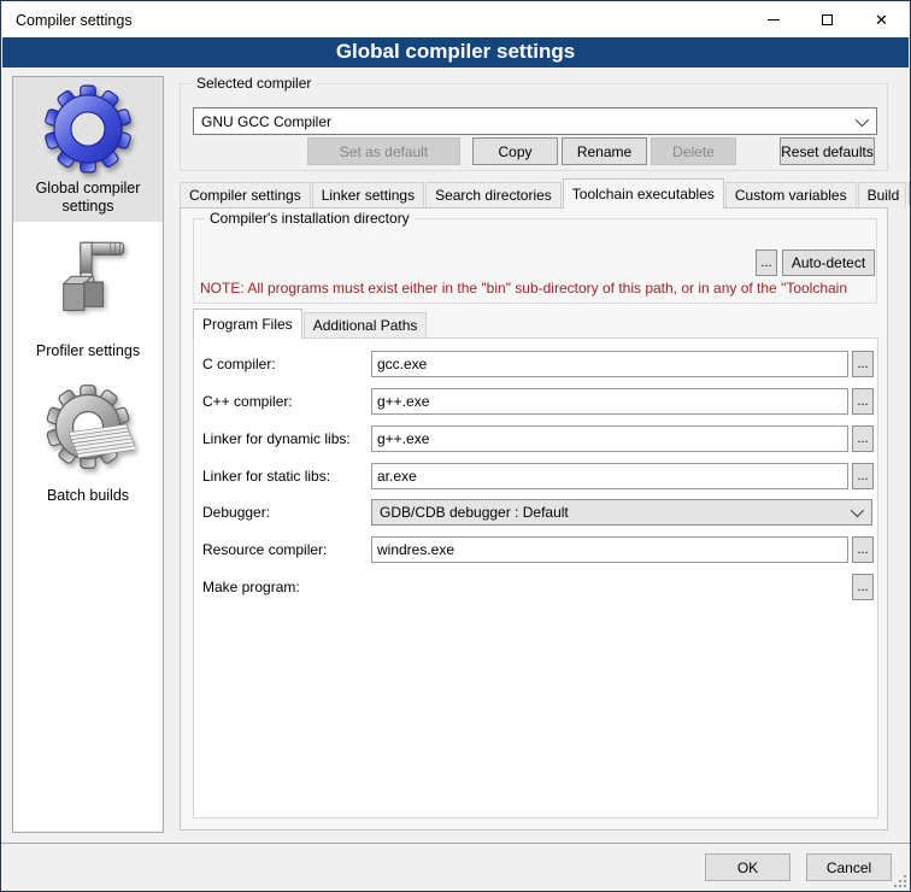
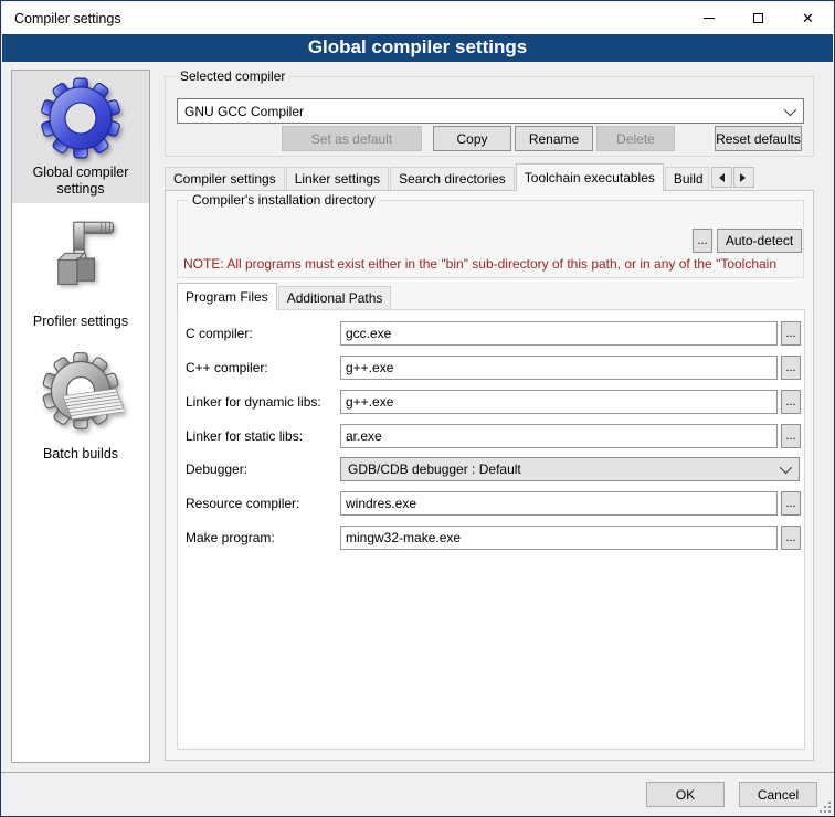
  Compiler settings
  ✕
  Global compiler settings
  Global compiler settings
  Profiler settings
  Batch builds
  Selected compiler
  GNU GCC Compiler
  Set as default
  Copy
  Rename
  Delete
  Reset defaults
  Compiler settings
  Linker settings
  Search directories
  Toolchain executables
- Custom variables
  Build
  Compiler's installation directory
  ...
  Auto-detect
  NOTE: All programs must exist either in the "bin" sub-directory of this path, or in any of the "Toolchain
  Program Files
  Additional Paths
  C compiler:
  gcc.exe
  ...
  C++ compiler:
  g++.exe
  ...
  Linker for dynamic libs:
  g++.exe
  ...
  Linker for static libs:
  ar.exe
  ...
  Debugger:
  GDB/CDB debugger : Default
  Resource compiler:
  windres.exe
  ...
  Make program:
+ mingw32-make.exe
  ...
  OK
  Cancel
